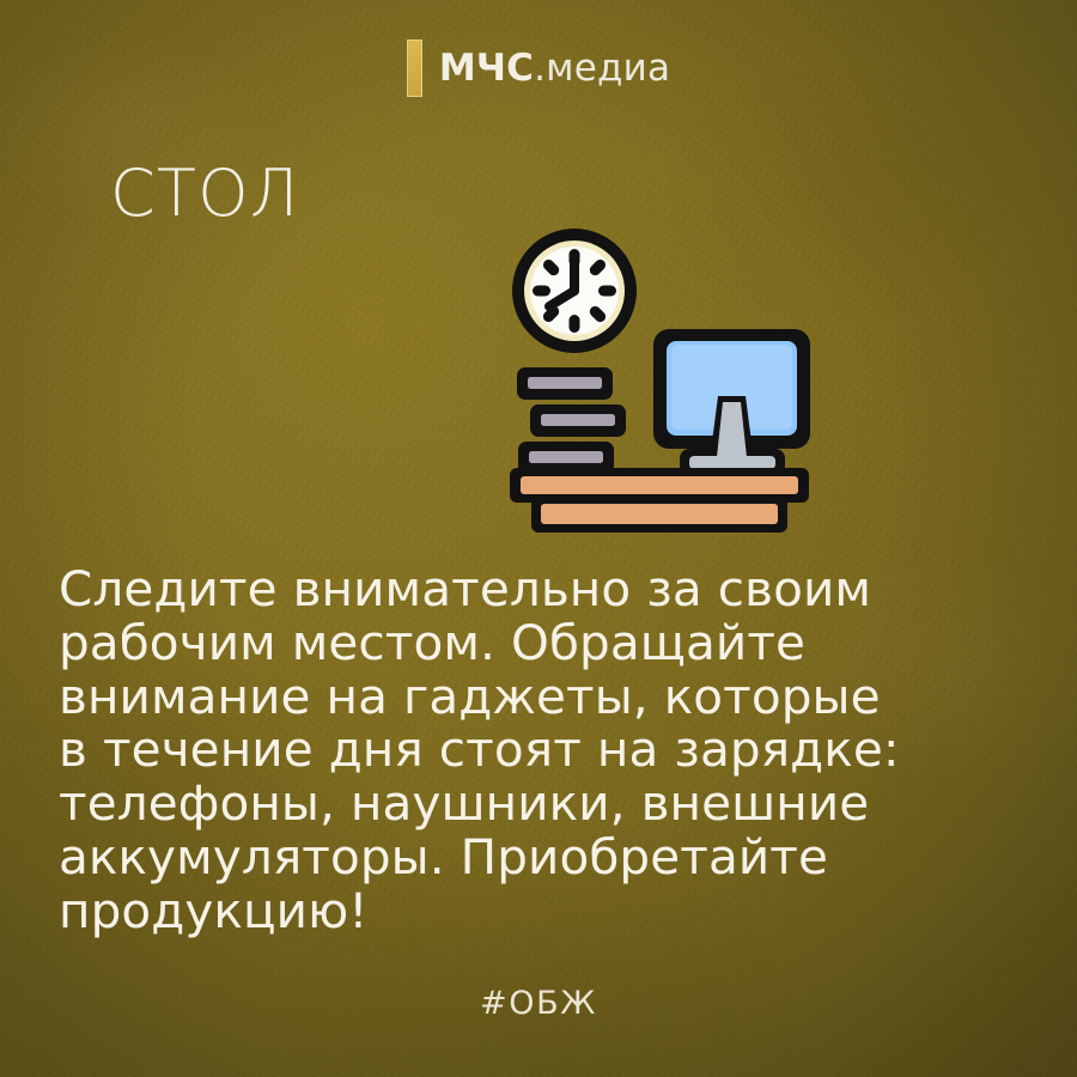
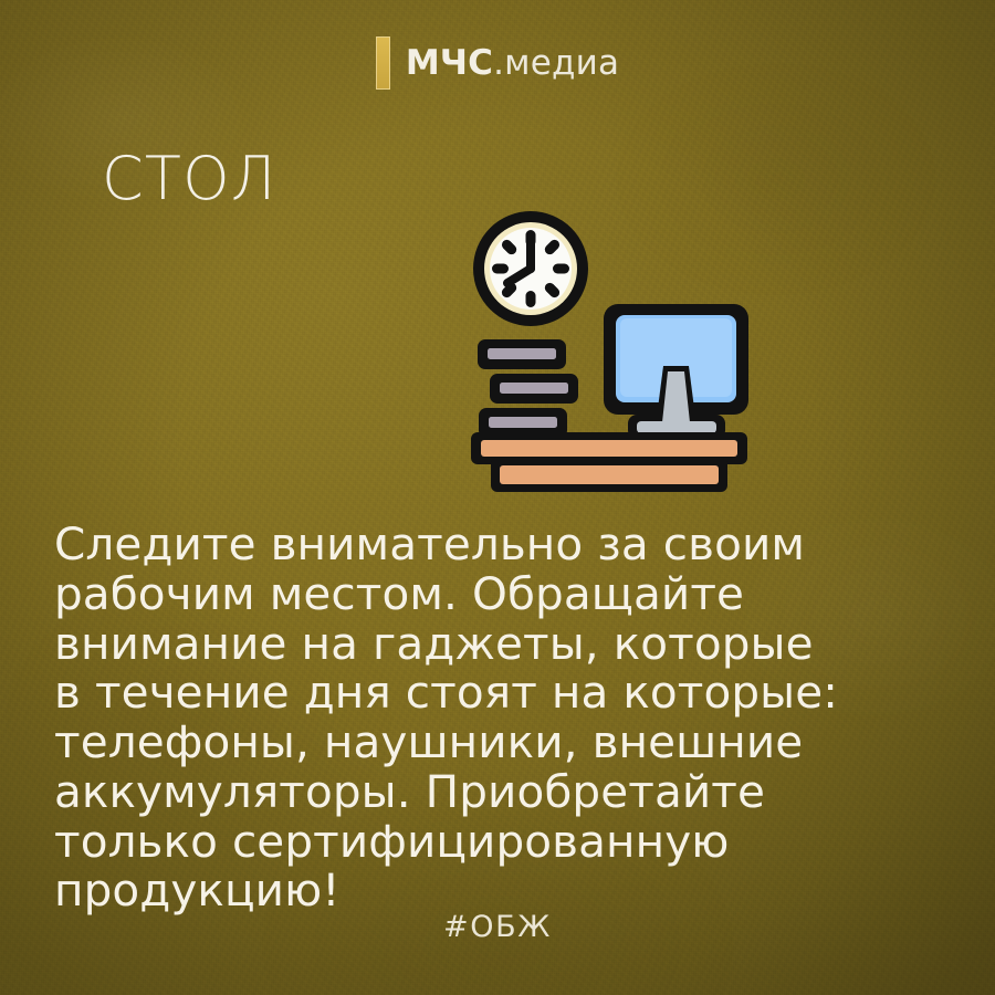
  МЧС.медиа
  СТОЛ
  Следите внимательно за своим
  рабочим местом. Обращайте
  внимание на гаджеты, которые
- в течение дня стоят на зарядке:
+ в течение дня стоят на которые:
  телефоны, наушники, внешние
  аккумуляторы. Приобретайте
+ только сертифицированную
  продукцию!
  #ОБЖ
